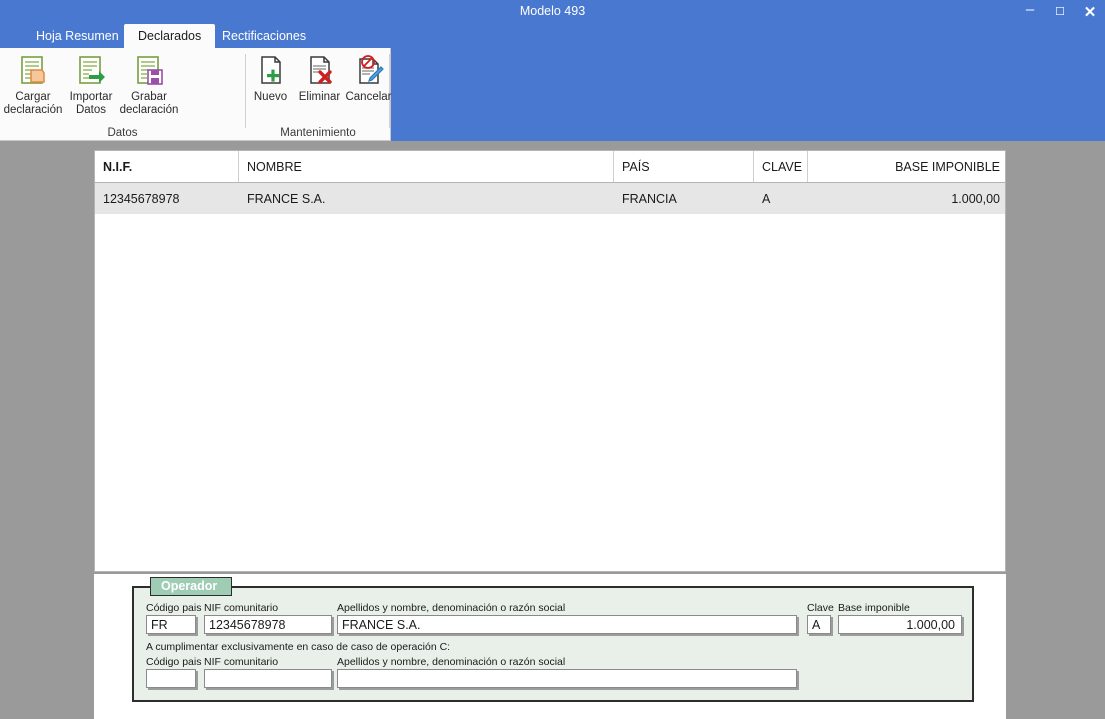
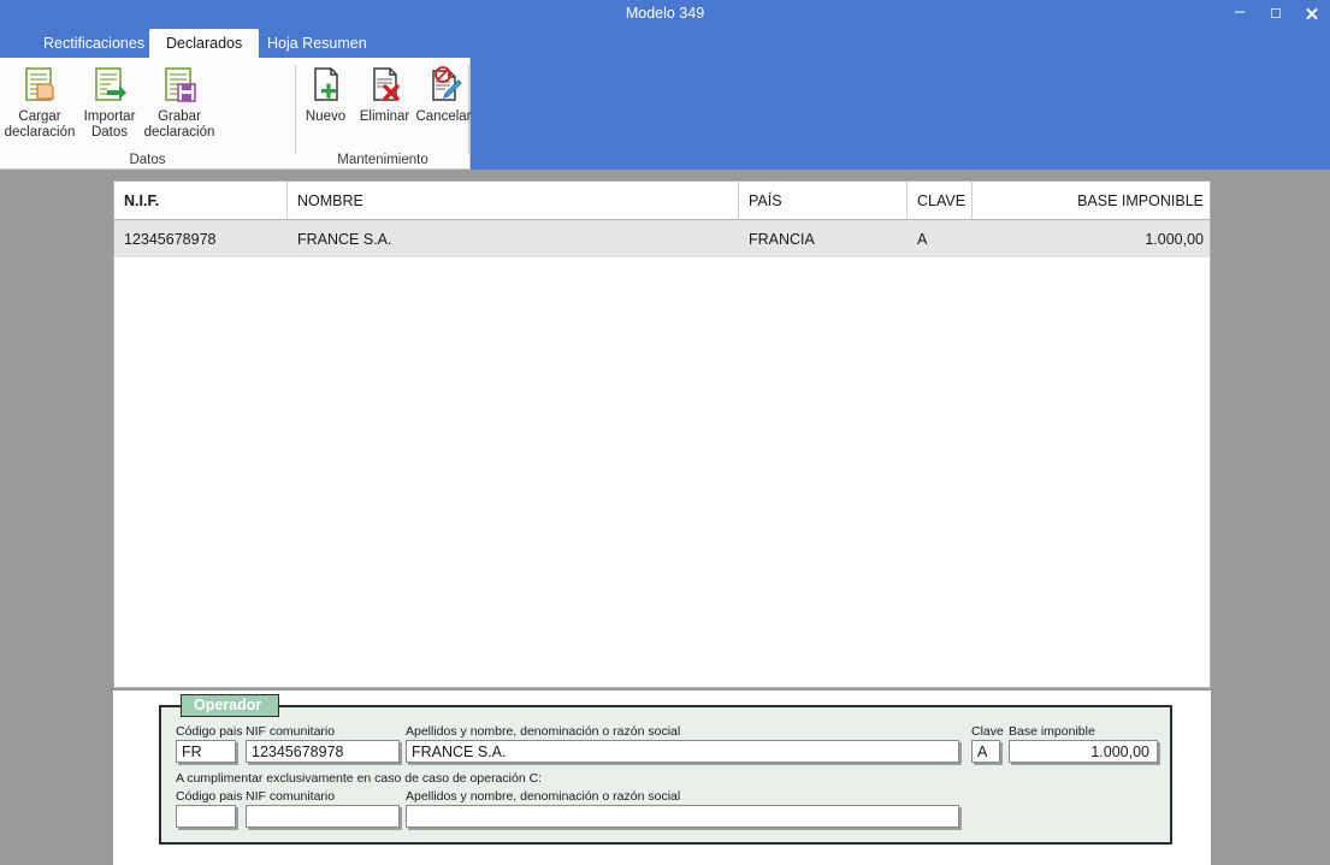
- Modelo 493
+ Modelo 349
  –
  ☐
  ✕
- Hoja Resumen
+ Rectificaciones
  Declarados
- Rectificaciones
+ Hoja Resumen
  Cargar
  declaración
  Importar
  Datos
  Grabar
  declaración
  Datos
  Nuevo
  Eliminar
  Cancelar
  Mantenimiento
  N.I.F.
  NOMBRE
  PAÍS
  CLAVE
  BASE IMPONIBLE
  12345678978
  FRANCE S.A.
  FRANCIA
  A
  1.000,00
  Operador
  Código pais
  NIF comunitario
  Apellidos y nombre, denominación o razón social
  Clave
  Base imponible
  FR
  12345678978
  FRANCE S.A.
  A
  1.000,00
  A cumplimentar exclusivamente en caso de caso de operación C:
  Código pais
  NIF comunitario
  Apellidos y nombre, denominación o razón social
